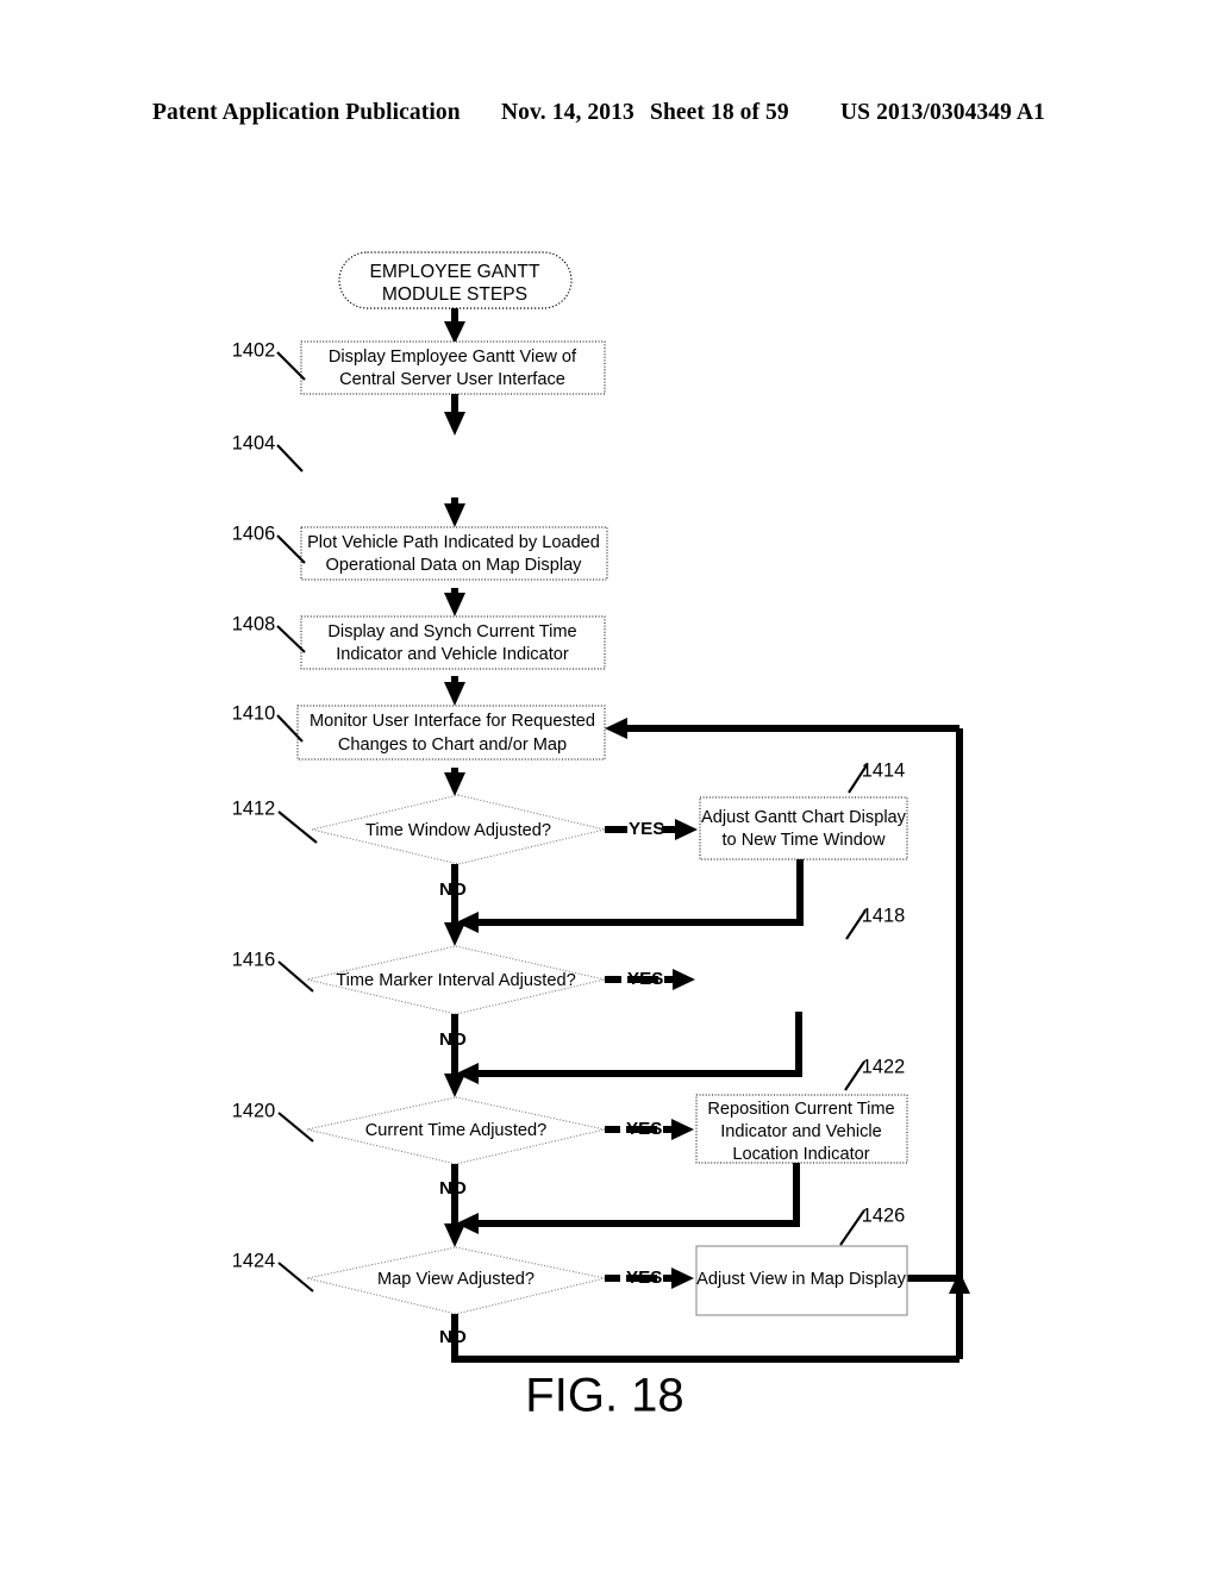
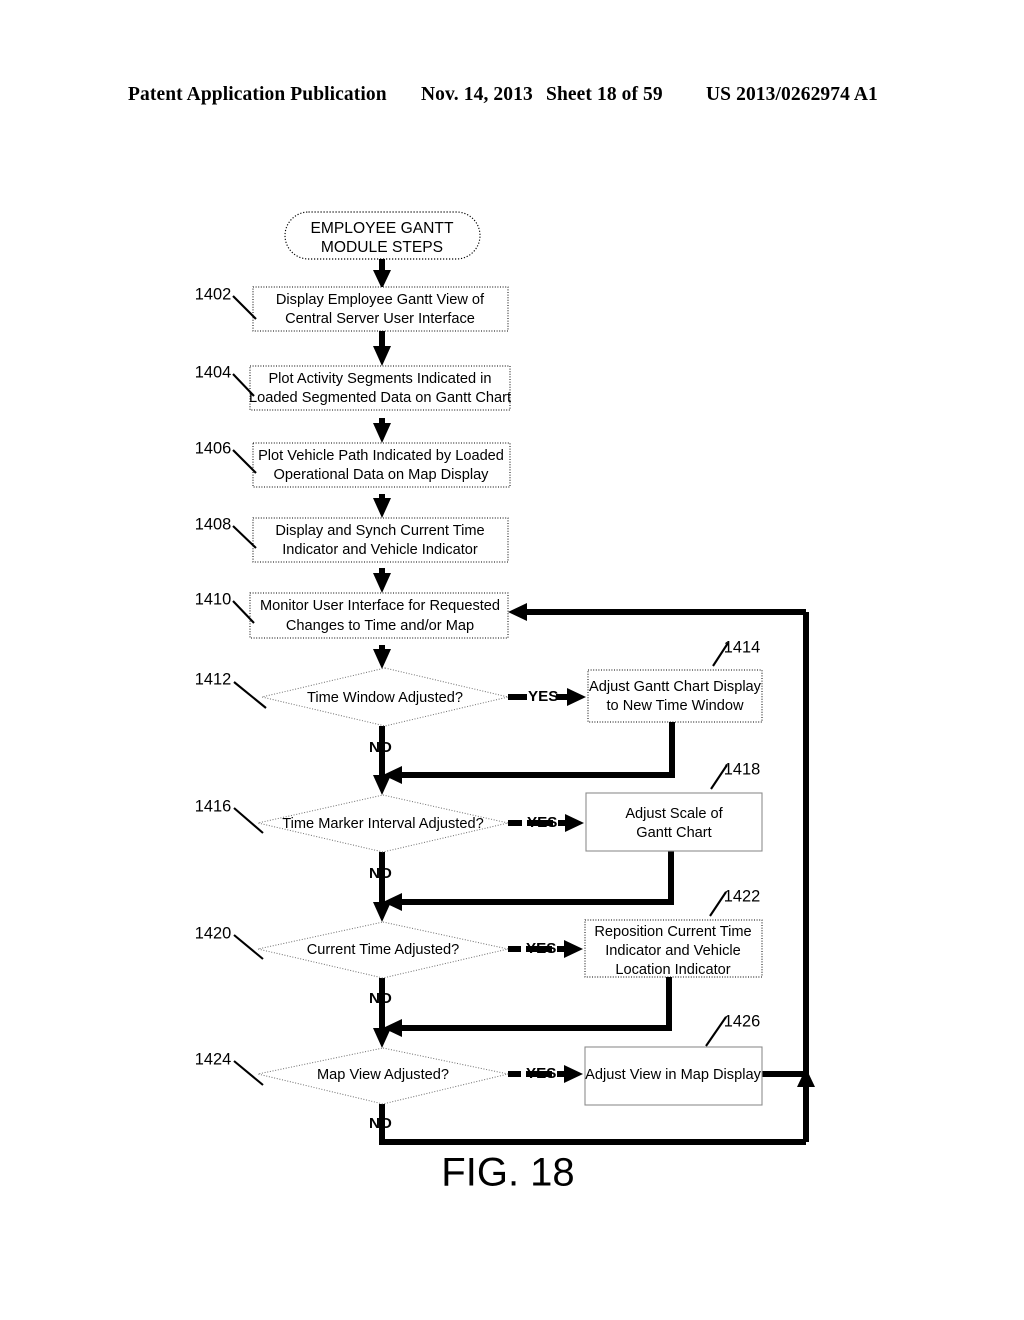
  Patent Application Publication
  Nov. 14, 2013
  Sheet 18 of 59
- US 2013/0304349 A1
+ US 2013/0262974 A1
  EMPLOYEE GANTT
  MODULE STEPS
  Display Employee Gantt View of
  Central Server User Interface
  1402
+ Plot Activity Segments Indicated in
+ Loaded Segmented Data on Gantt Chart
  1404
  Plot Vehicle Path Indicated by Loaded
  Operational Data on Map Display
  1406
  Display and Synch Current Time
  Indicator and Vehicle Indicator
  1408
  Monitor User Interface for Requested
- Changes to Chart and/or Map
+ Changes to Time and/or Map
  1410
  Time Window Adjusted?
  1412
  YES
  NO
  Adjust Gantt Chart Display
  to New Time Window
  1414
  Time Marker Interval Adjusted?
  1416
  YES
  NO
+ Adjust Scale of
+ Gantt Chart
  1418
  Current Time Adjusted?
  1420
  YES
  NO
  Reposition Current Time
  Indicator and Vehicle
  Location Indicator
  1422
  Map View Adjusted?
  1424
  YES
  NO
  Adjust View in Map Display
  1426
  FIG. 18
